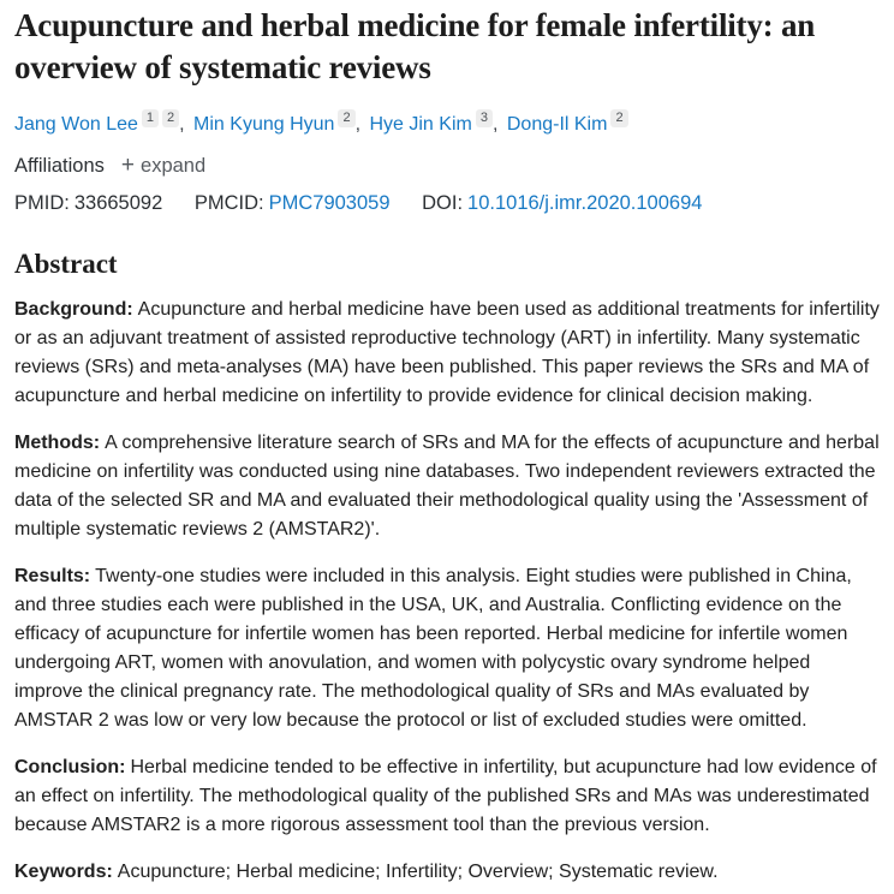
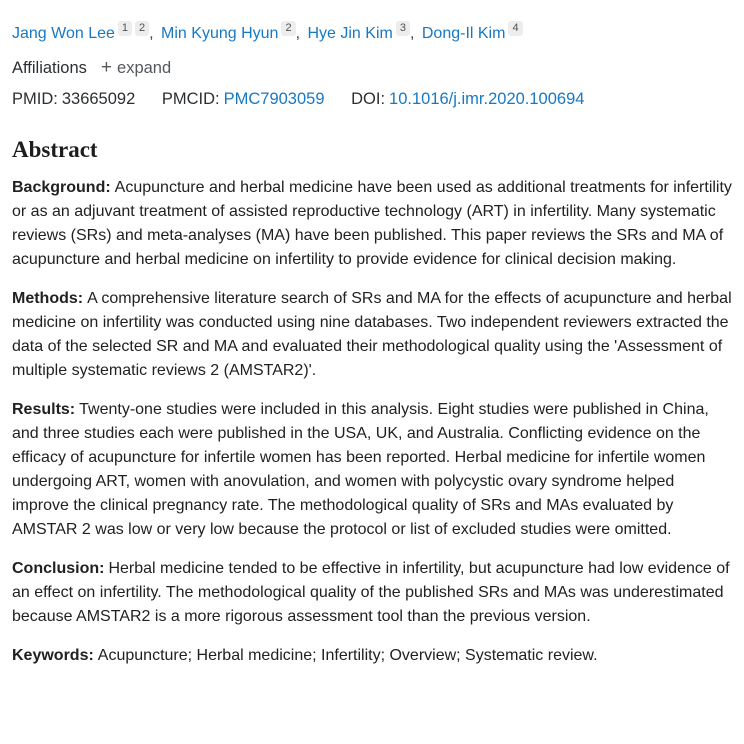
- Acupuncture and herbal medicine for female infertility: an overview of systematic reviews
- Jang Won Lee 1 2 , Min Kyung Hyun 2 , Hye Jin Kim 3 , Dong-Il Kim 2
+ Jang Won Lee 1 2 , Min Kyung Hyun 2 , Hye Jin Kim 3 , Dong-Il Kim 4
  Affiliations
  expand
  PMID: 33665092 PMCID: PMC7903059 DOI: 10.1016/j.imr.2020.100694
  Abstract
  Background: Acupuncture and herbal medicine have been used as additional treatments for infertility or as an adjuvant treatment of assisted reproductive technology (ART) in infertility. Many systematic reviews (SRs) and meta-analyses (MA) have been published. This paper reviews the SRs and MA of acupuncture and herbal medicine on infertility to provide evidence for clinical decision making.
  Methods: A comprehensive literature search of SRs and MA for the effects of acupuncture and herbal medicine on infertility was conducted using nine databases. Two independent reviewers extracted the data of the selected SR and MA and evaluated their methodological quality using the 'Assessment of multiple systematic reviews 2 (AMSTAR2)'.
  Results: Twenty-one studies were included in this analysis. Eight studies were published in China, and three studies each were published in the USA, UK, and Australia. Conflicting evidence on the efficacy of acupuncture for infertile women has been reported. Herbal medicine for infertile women undergoing ART, women with anovulation, and women with polycystic ovary syndrome helped improve the clinical pregnancy rate. The methodological quality of SRs and MAs evaluated by AMSTAR 2 was low or very low because the protocol or list of excluded studies were omitted.
  Conclusion: Herbal medicine tended to be effective in infertility, but acupuncture had low evidence of an effect on infertility. The methodological quality of the published SRs and MAs was underestimated because AMSTAR2 is a more rigorous assessment tool than the previous version.
  Keywords: Acupuncture; Herbal medicine; Infertility; Overview; Systematic review.
